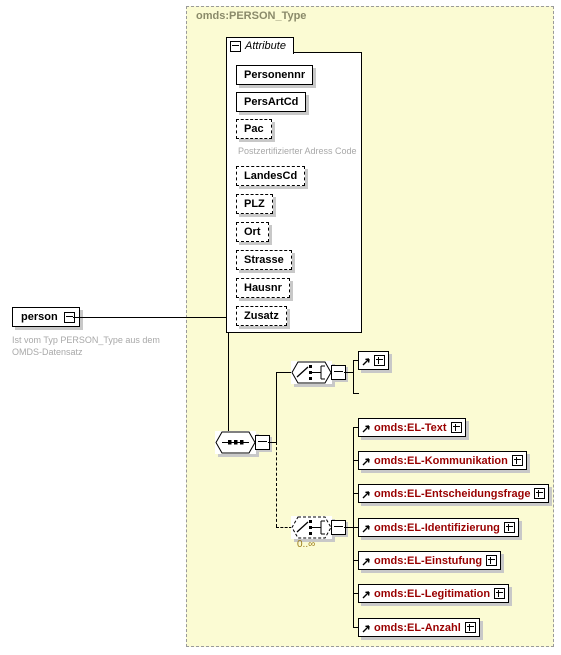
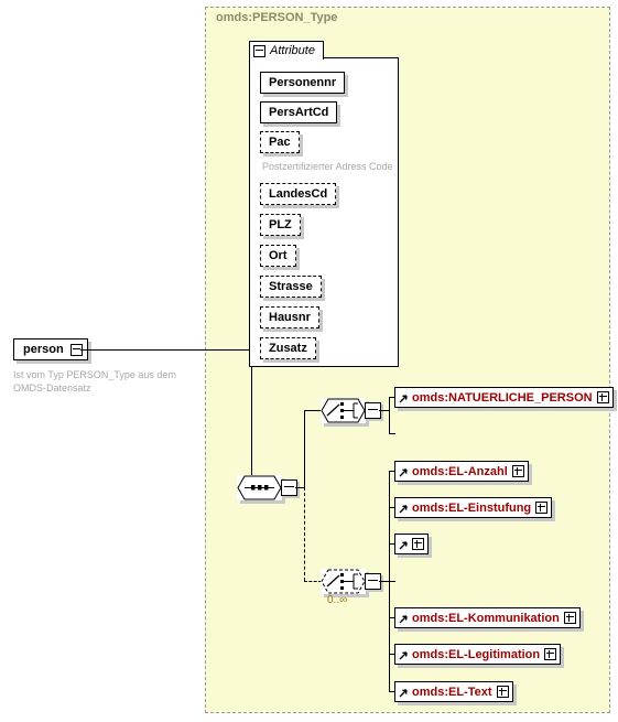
  omds:PERSON_Type
  person
  Ist vom Typ PERSON_Type aus dem OMDS-Datensatz
  Attribute
  Personennr
  PersArtCd
  Pac
  Postzertifizierter Adress Code
  LandesCd
  PLZ
  Ort
  Strasse
  Hausnr
  Zusatz
+ omds:NATUERLICHE_PERSON
  0..∞
- omds:EL-Text
+ omds:EL-Anzahl
- omds:EL-Kommunikation
+ omds:EL-Einstufung
- omds:EL-Entscheidungsfrage
- omds:EL-Identifizierung
- omds:EL-Einstufung
+ omds:EL-Kommunikation
  omds:EL-Legitimation
- omds:EL-Anzahl
+ omds:EL-Text
